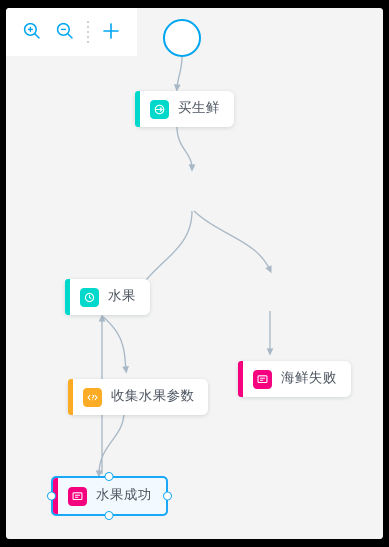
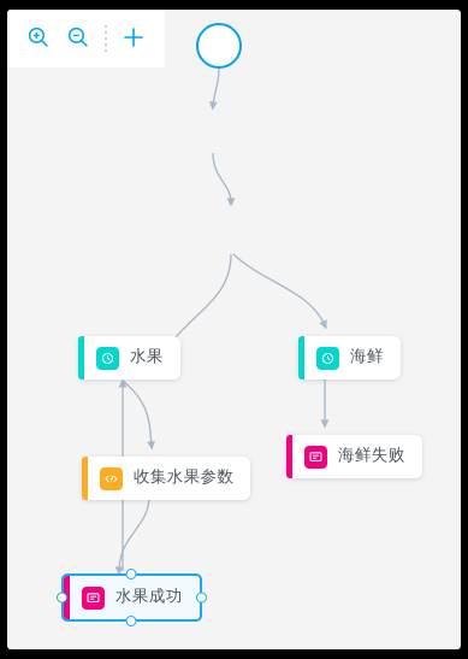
- 买生鲜
  水果
+ 海鲜
  海鲜失败
  收集水果参数
  水果成功
